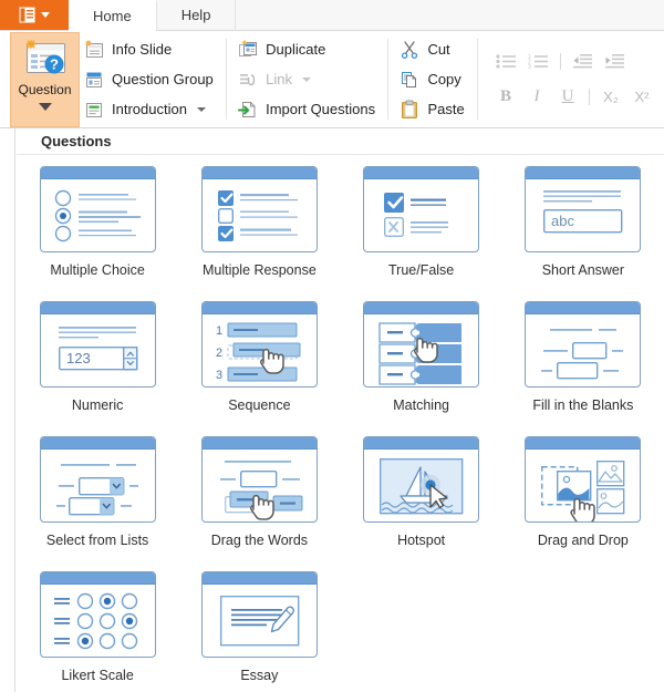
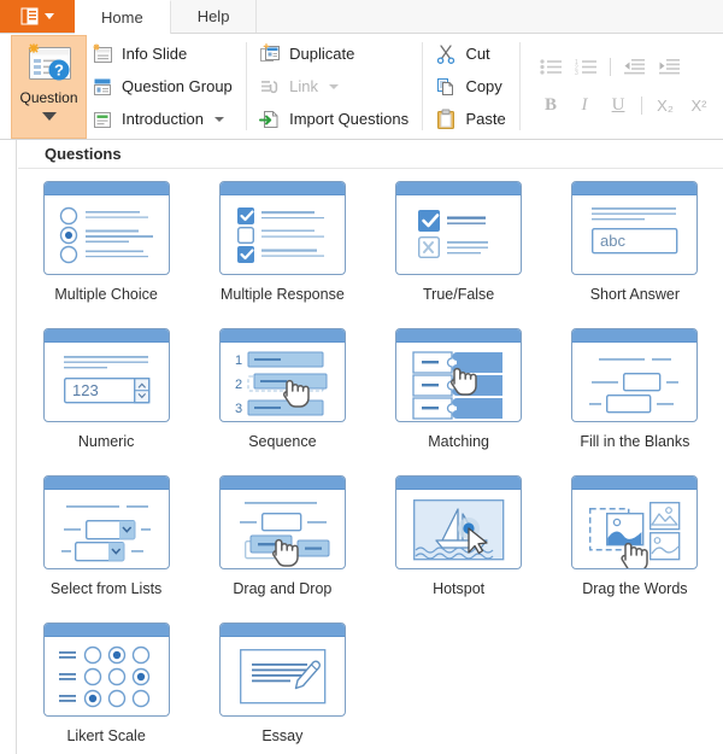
  Home
  Help
  ?
  Question
  Info Slide
  Question Group
  Introduction
  Duplicate
  Link
  Import Questions
  Cut
  Copy
  Paste
  B
  I
  U
  X₂
  X²
  Questions
  Multiple Choice
  Multiple Response
  True/False
  abc
  Short Answer
  123
  Numeric
  1
  2
  3
  Sequence
  Matching
  Fill in the Blanks
  Select from Lists
- Drag the Words
+ Drag and Drop
  Hotspot
- Drag and Drop
+ Drag the Words
  Likert Scale
  Essay
